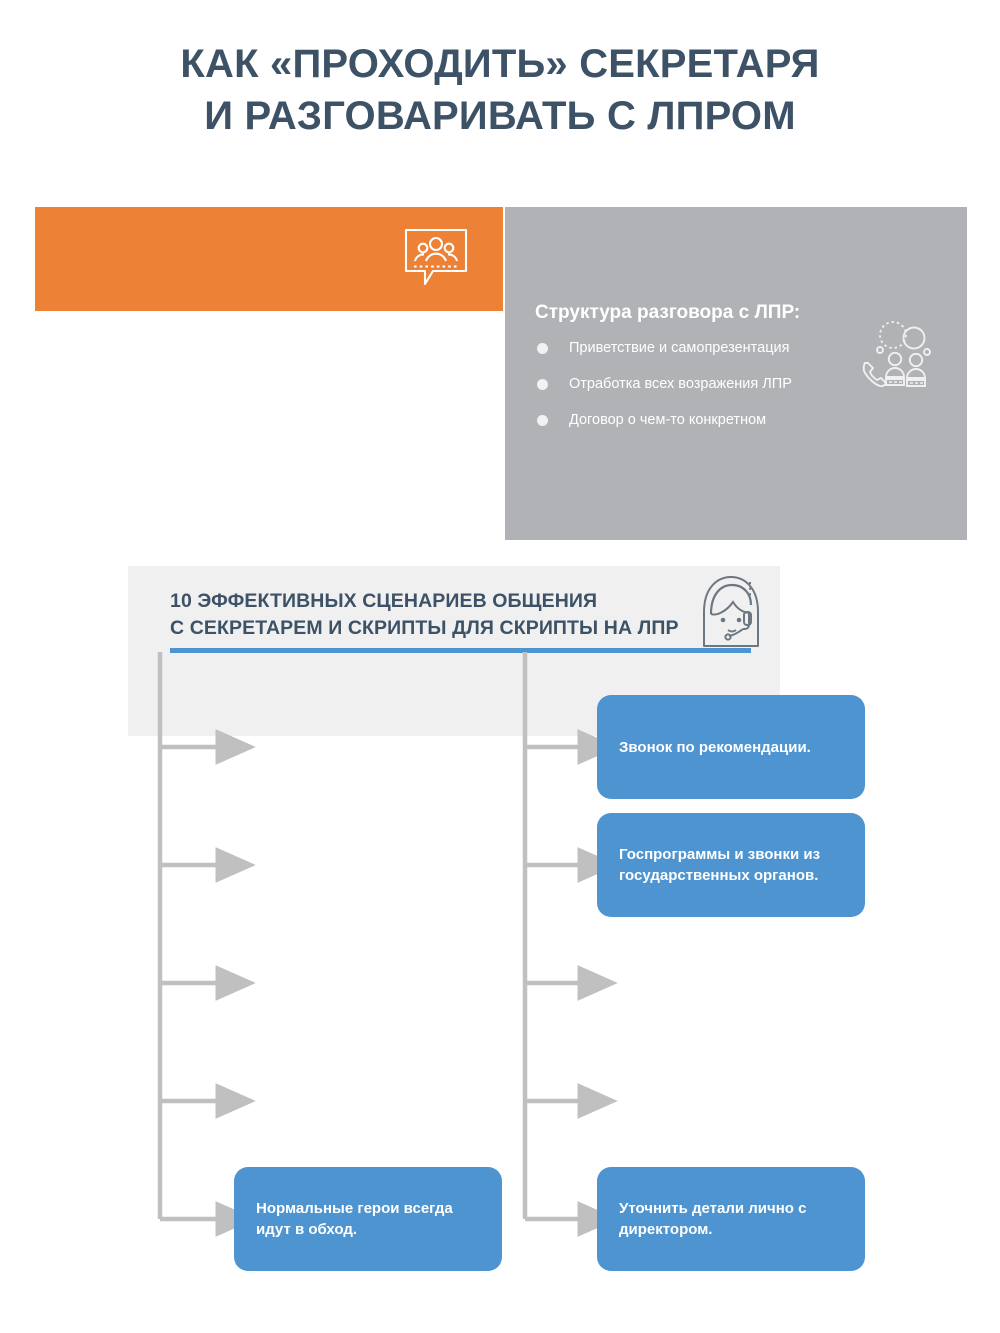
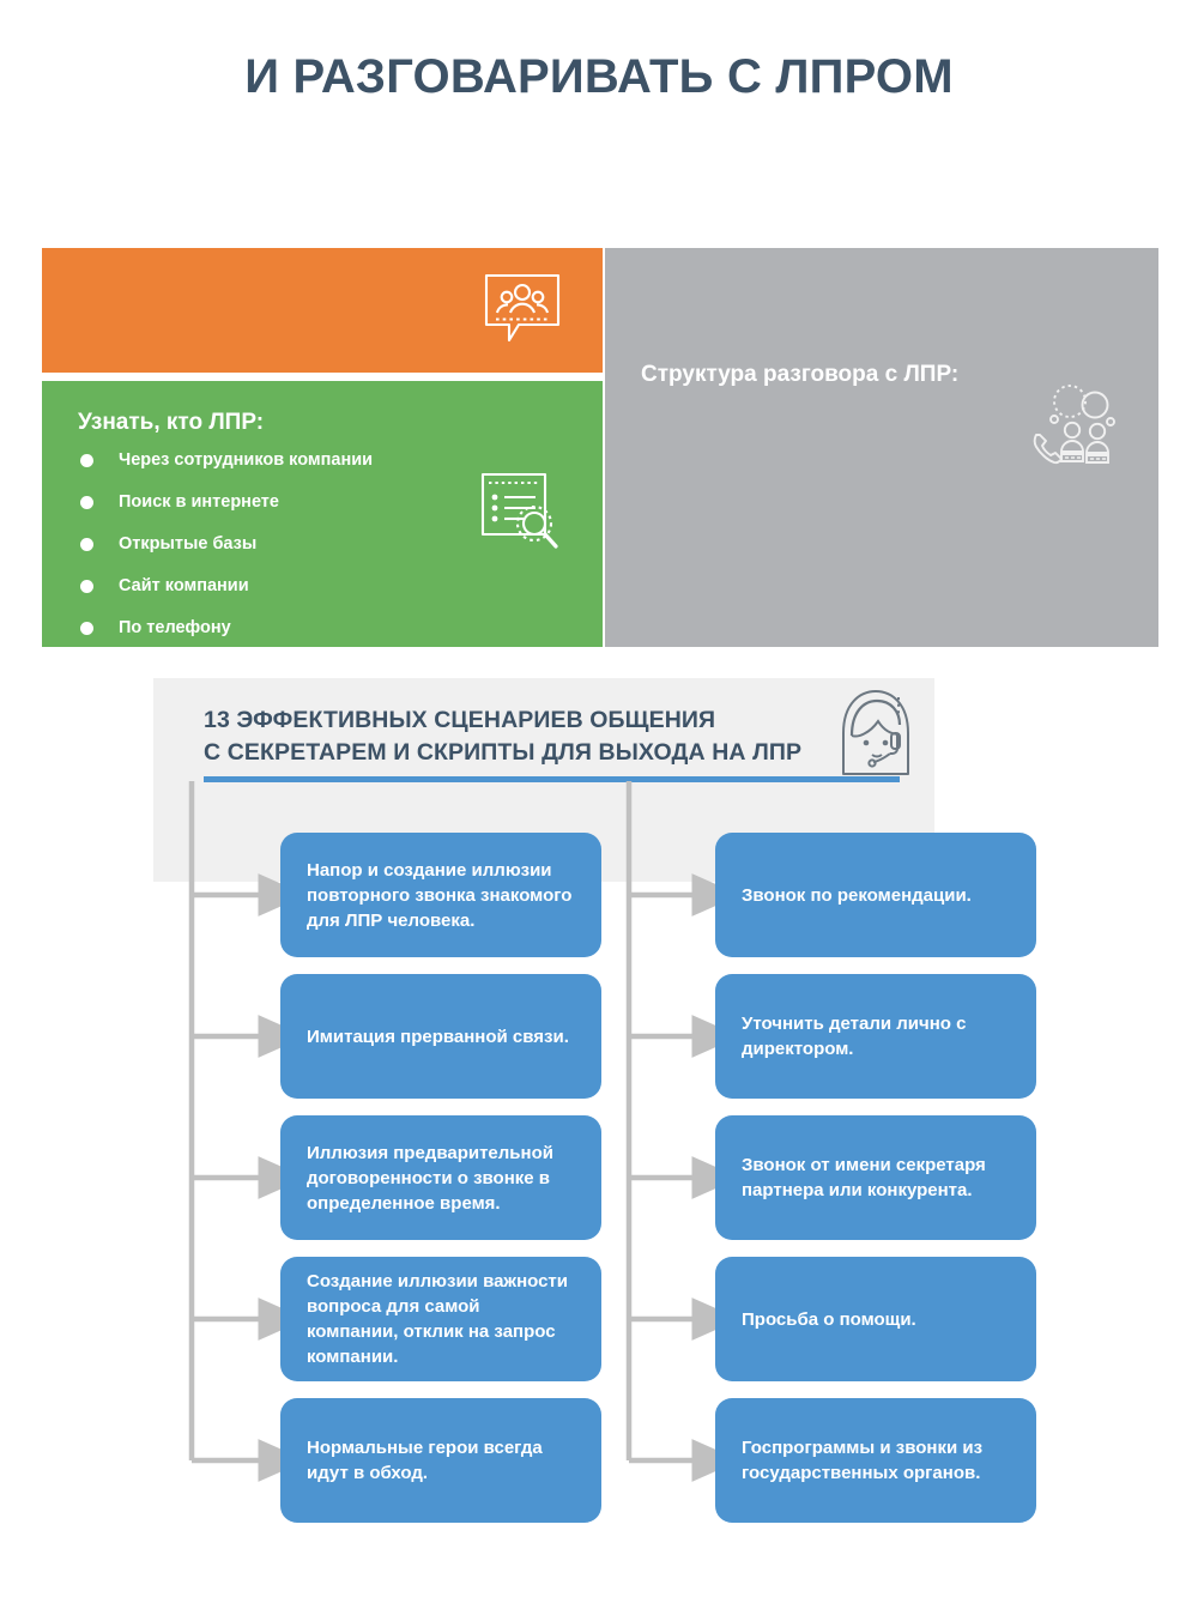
- КАК «ПРОХОДИТЬ» СЕКРЕТАРЯ
  И РАЗГОВАРИВАТЬ С ЛПРОМ
+ Узнать, кто ЛПР:
+ Через сотрудников компании
+ Поиск в интернете
+ Открытые базы
+ Сайт компании
+ По телефону
  Структура разговора с ЛПР:
- Приветствие и самопрезентация
- Отработка всех возражения ЛПР
- Договор о чем-то конкретном
- 10 ЭФФЕКТИВНЫХ СЦЕНАРИЕВ ОБЩЕНИЯ
+ 13 ЭФФЕКТИВНЫХ СЦЕНАРИЕВ ОБЩЕНИЯ
- С СЕКРЕТАРЕМ И СКРИПТЫ ДЛЯ СКРИПТЫ НА ЛПР
+ С СЕКРЕТАРЕМ И СКРИПТЫ ДЛЯ ВЫХОДА НА ЛПР
+ Напор и создание иллюзии повторного звонка знакомого для ЛПР человека.
+ Имитация прерванной связи.
+ Иллюзия предварительной договоренности о звонке в определенное время.
+ Создание иллюзии важности вопроса для самой компании, отклик на запрос компании.
  Нормальные герои всегда идут в обход.
  Звонок по рекомендации.
- Госпрограммы и звонки из государственных органов.
+ Уточнить детали лично с директором.
+ Звонок от имени секретаря партнера или конкурента.
+ Просьба о помощи.
- Уточнить детали лично с директором.
+ Госпрограммы и звонки из государственных органов.
